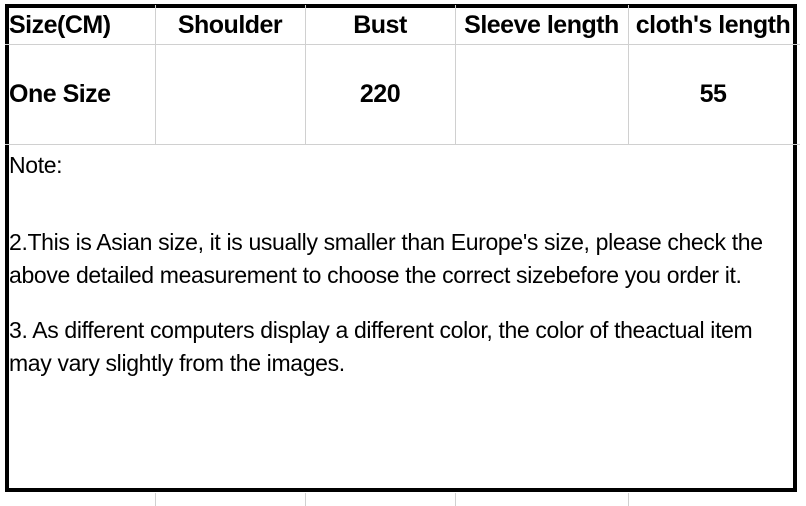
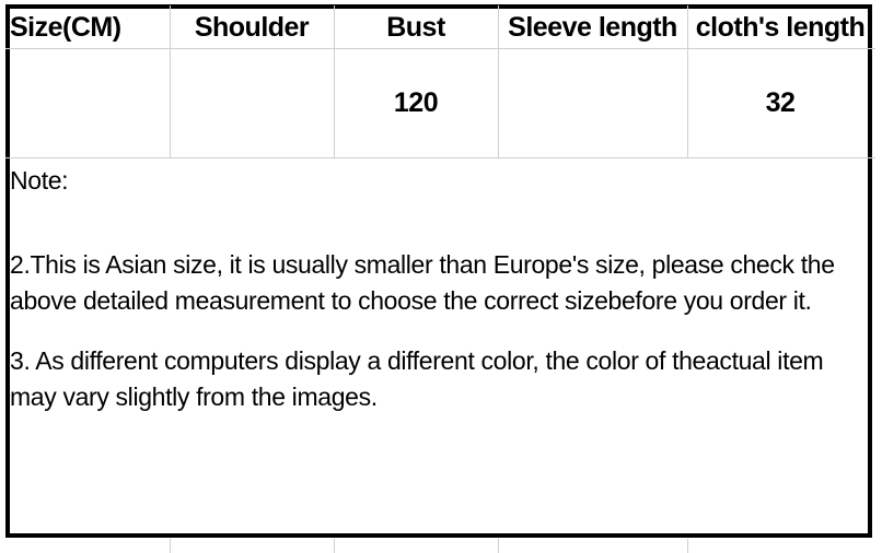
  Size(CM)
  Shoulder
  Bust
  Sleeve length
  cloth's length
- One Size
- 220
+ 120
- 55
+ 32
  Note:
  2.This is Asian size, it is usually smaller than Europe's size, please check the above detailed measurement to choose the correct sizebefore you order it.
  3. As different computers display a different color, the color of theactual item may vary slightly from the images.
